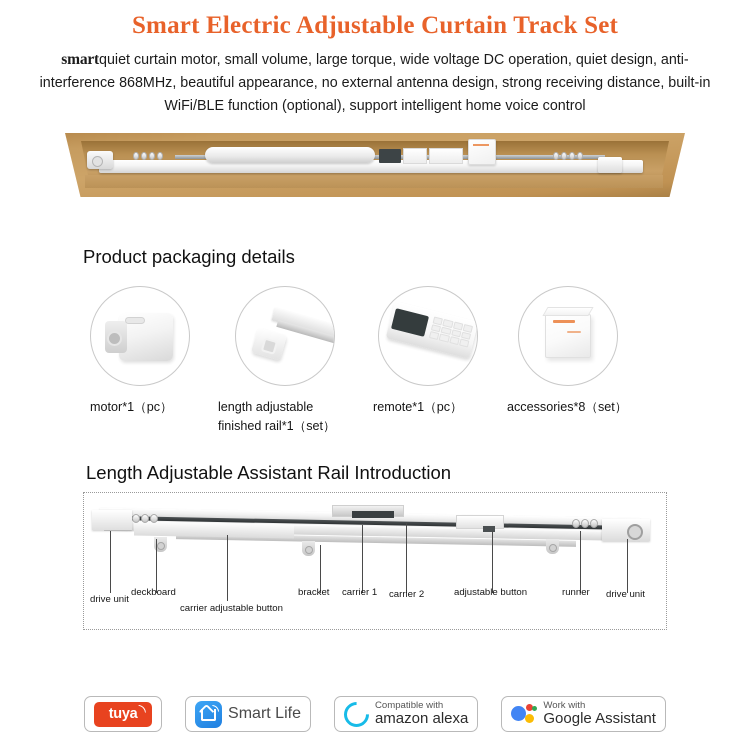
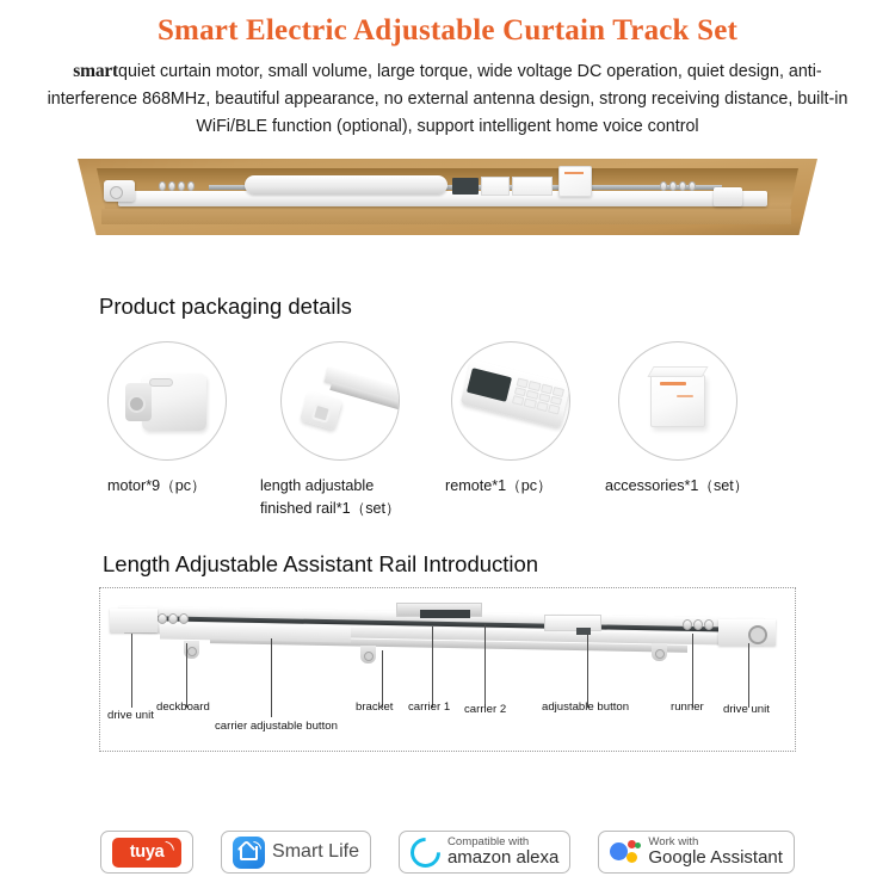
  Smart Electric Adjustable Curtain Track Set
  smartquiet curtain motor, small volume, large torque, wide voltage DC operation, quiet design, anti-interference 868MHz, beautiful appearance, no external antenna design, strong receiving distance, built-in WiFi/BLE function (optional), support intelligent home voice control
  Product packaging details
- motor*1（pc）
+ motor*9（pc）
  length adjustable
  finished rail*1（set）
  remote*1（pc）
- accessories*8（set）
+ accessories*1（set）
  Length Adjustable Assistant Rail Introduction
  drive unit
  deckboard
  carrier adjustable button
  bracket
  carrier 1
  carrier 2
  adjustable button
  runner
  drive unit
  tuya
  Smart Life
  Compatible with
  amazon alexa
  Work with
  Google Assistant
